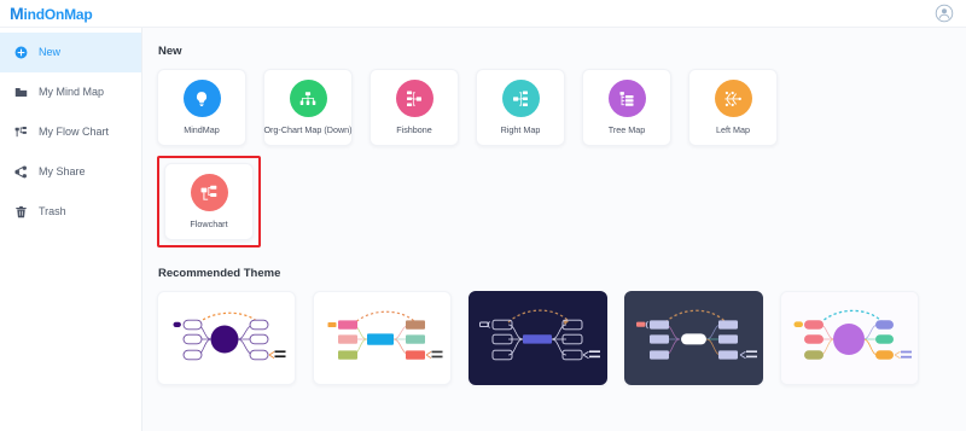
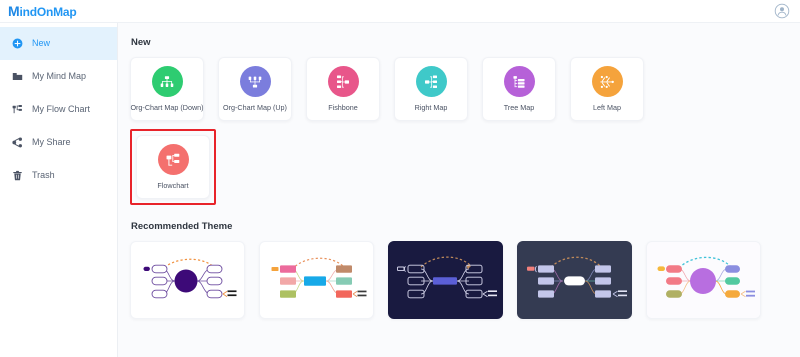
  M
  indOnMap
  New
  My Mind Map
  My Flow Chart
  My Share
  Trash
  New
- MindMap
  Org-Chart Map (Down)
+ Org-Chart Map (Up)
  Fishbone
  Right Map
  Tree Map
  Left Map
  Flowchart
  Recommended Theme
